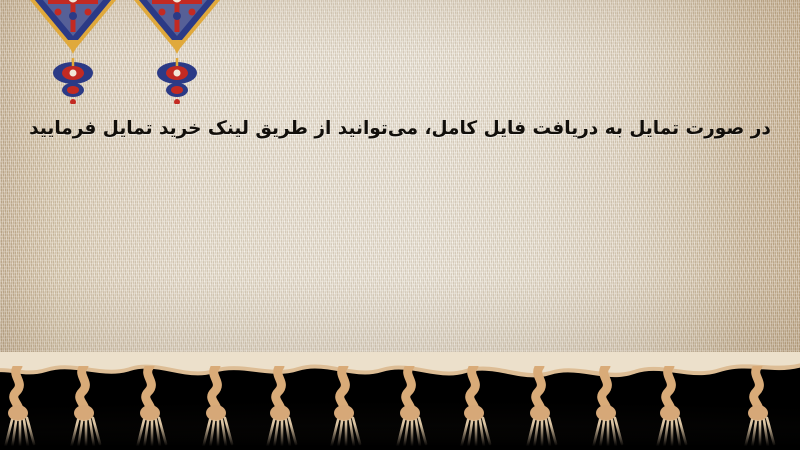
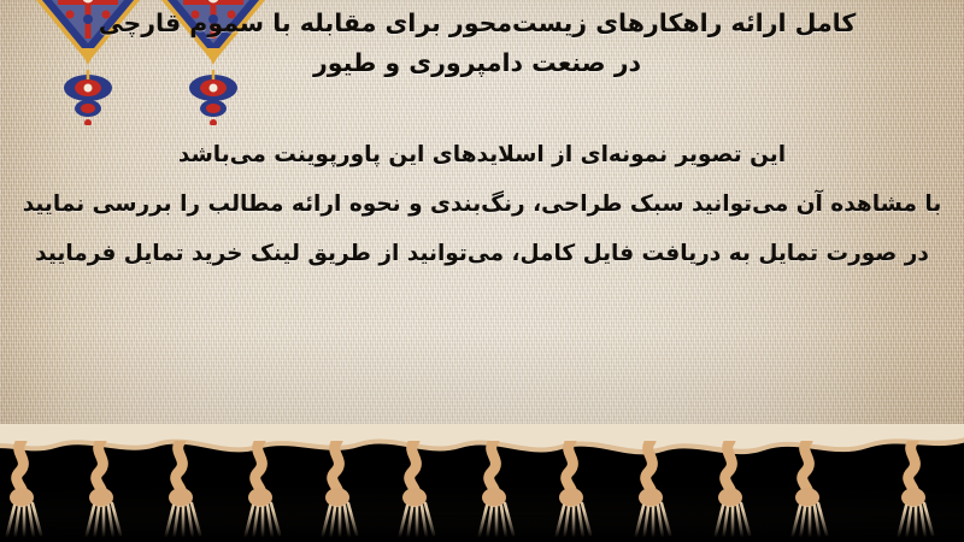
+ کامل ارائه راهکارهای زیست‌محور برای مقابله با سموم قارچی
+ در صنعت دامپروری و طیور
+ این تصویر نمونه‌ای از اسلایدهای این پاورپوینت می‌باشد
+ با مشاهده آن می‌توانید سبک طراحی، رنگ‌بندی و نحوه ارائه مطالب را بررسی نمایید
  در صورت تمایل به دریافت فایل کامل، می‌توانید از طریق لینک خرید تمایل فرمایید
